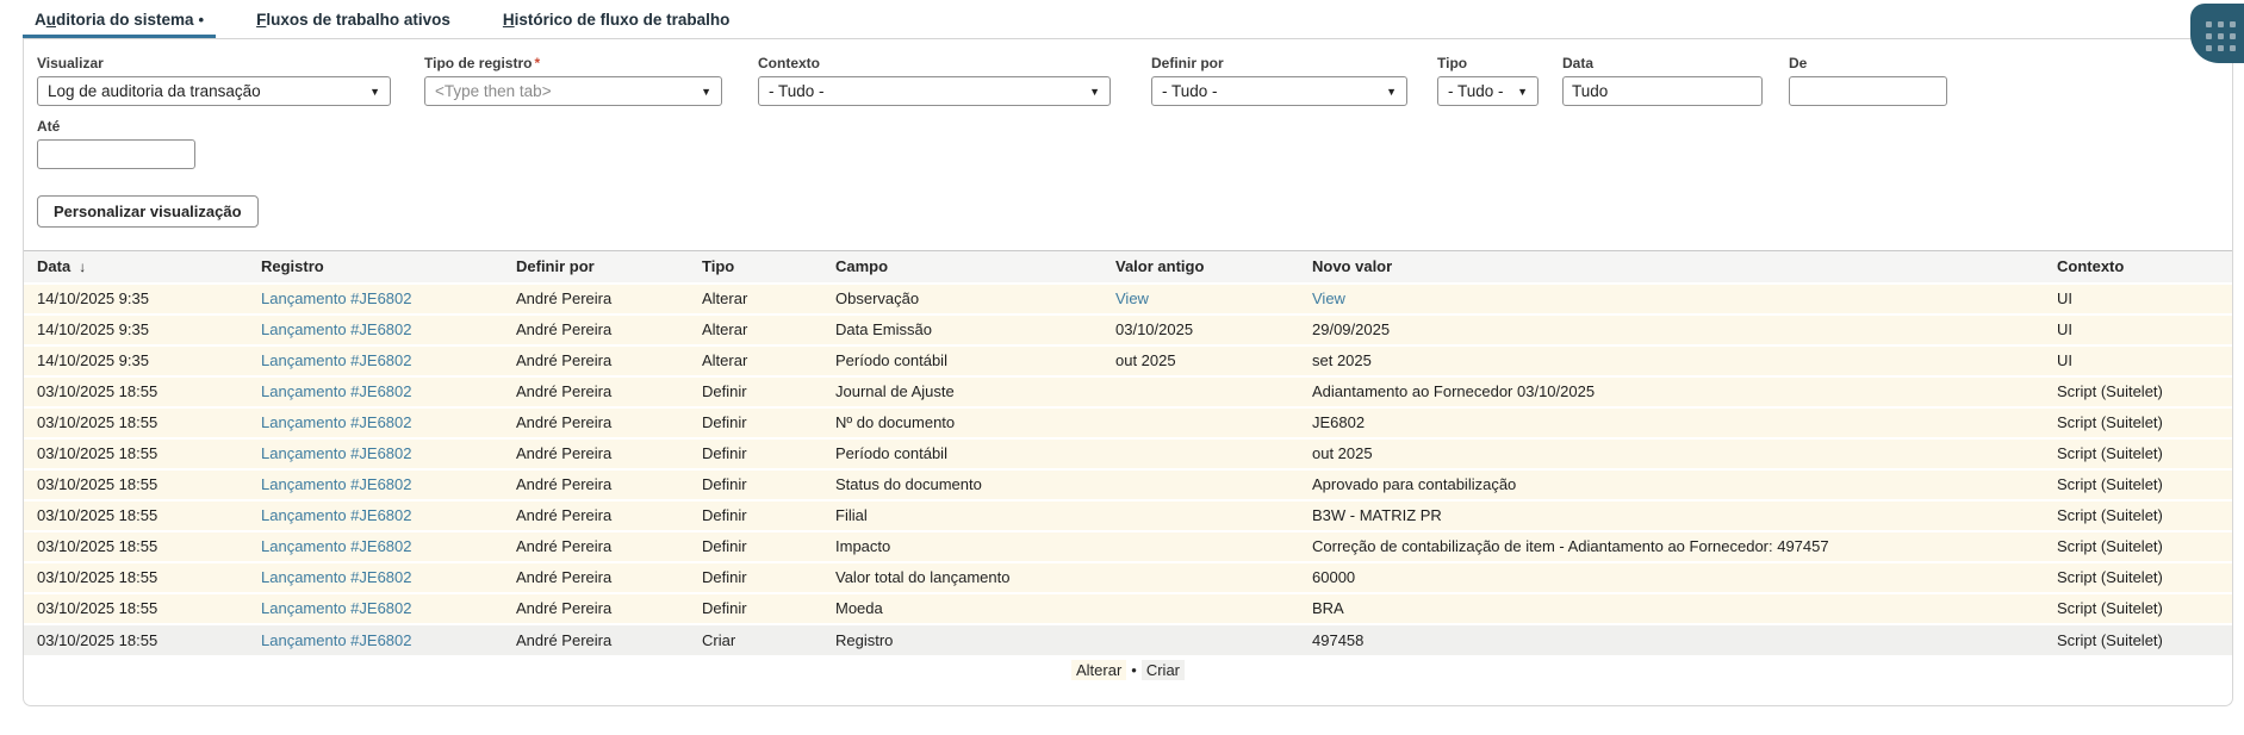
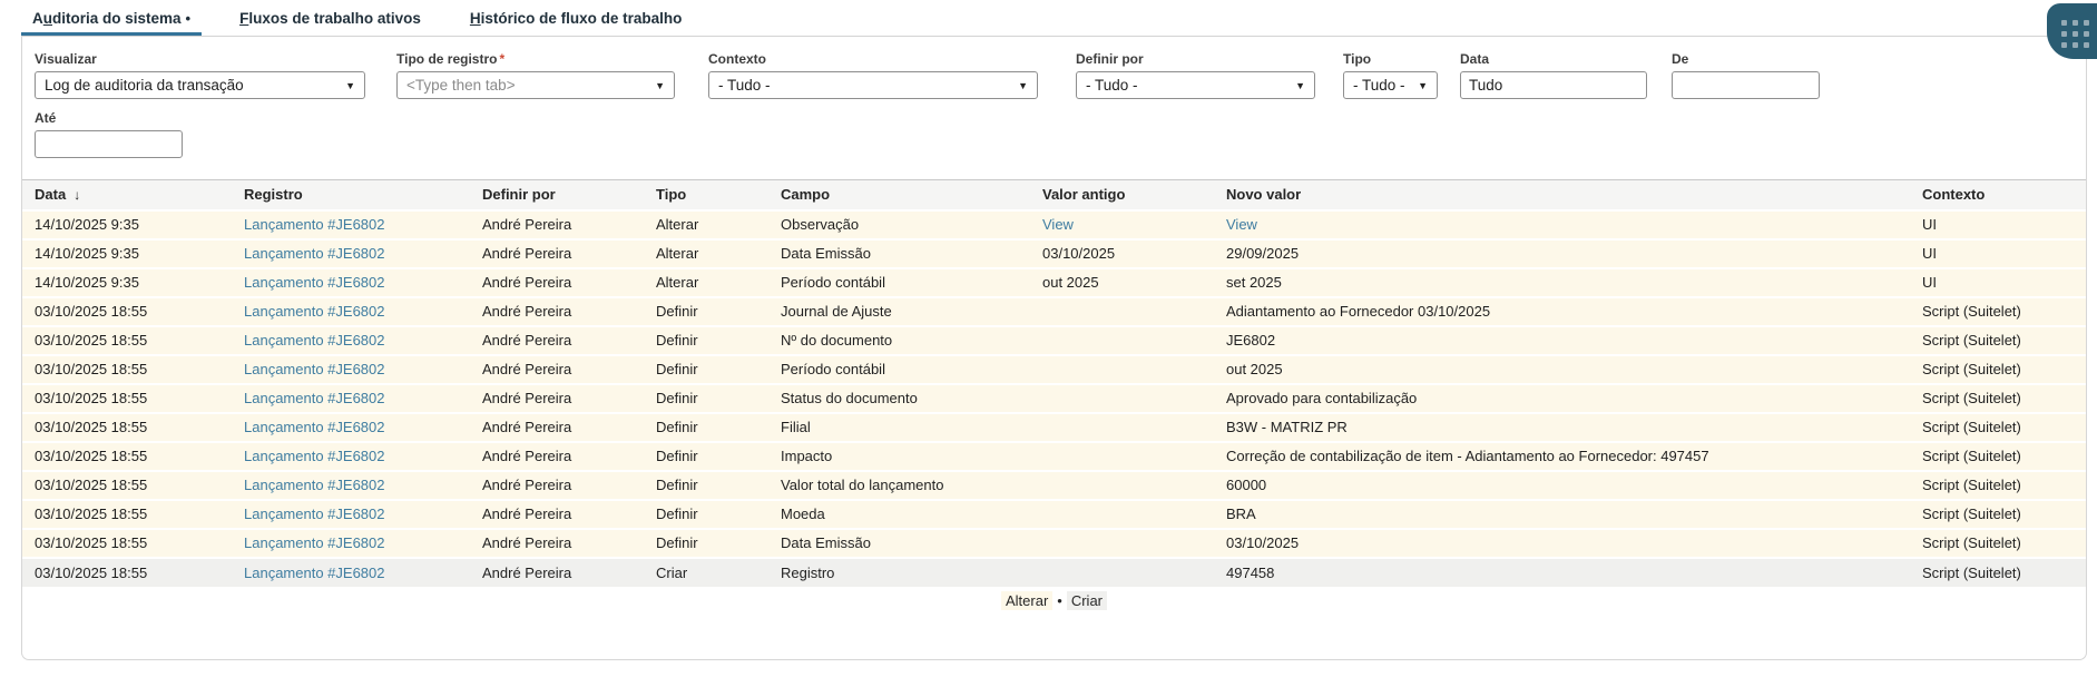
  Auditoria do sistema •
  Fluxos de trabalho ativos
  Histórico de fluxo de trabalho
  Visualizar
  Log de auditoria da transação
  ▼
  Tipo de registro *
  <Type then tab>
  ▼
  Contexto
  - Tudo -
  ▼
  Definir por
  - Tudo -
  ▼
  Tipo
  - Tudo -
  ▼
  Data
  Tudo
  De
  Até
- Personalizar visualização
  Data ↓	Registro	Definir por	Tipo	Campo	Valor antigo	Novo valor	Contexto
  14/10/2025 9:35	Lançamento #JE6802	André Pereira	Alterar	Observação	View	View	UI
  14/10/2025 9:35	Lançamento #JE6802	André Pereira	Alterar	Data Emissão	03/10/2025	29/09/2025	UI
  14/10/2025 9:35	Lançamento #JE6802	André Pereira	Alterar	Período contábil	out 2025	set 2025	UI
  03/10/2025 18:55	Lançamento #JE6802	André Pereira	Definir	Journal de Ajuste		Adiantamento ao Fornecedor 03/10/2025	Script (Suitelet)
  03/10/2025 18:55	Lançamento #JE6802	André Pereira	Definir	Nº do documento		JE6802	Script (Suitelet)
  03/10/2025 18:55	Lançamento #JE6802	André Pereira	Definir	Período contábil		out 2025	Script (Suitelet)
  03/10/2025 18:55	Lançamento #JE6802	André Pereira	Definir	Status do documento		Aprovado para contabilização	Script (Suitelet)
  03/10/2025 18:55	Lançamento #JE6802	André Pereira	Definir	Filial		B3W - MATRIZ PR	Script (Suitelet)
  03/10/2025 18:55	Lançamento #JE6802	André Pereira	Definir	Impacto		Correção de contabilização de item - Adiantamento ao Fornecedor: 497457	Script (Suitelet)
  03/10/2025 18:55	Lançamento #JE6802	André Pereira	Definir	Valor total do lançamento		60000	Script (Suitelet)
  03/10/2025 18:55	Lançamento #JE6802	André Pereira	Definir	Moeda		BRA	Script (Suitelet)
+ 03/10/2025 18:55	Lançamento #JE6802	André Pereira	Definir	Data Emissão		03/10/2025	Script (Suitelet)
  03/10/2025 18:55	Lançamento #JE6802	André Pereira	Criar	Registro		497458	Script (Suitelet)
  Alterar • Criar
